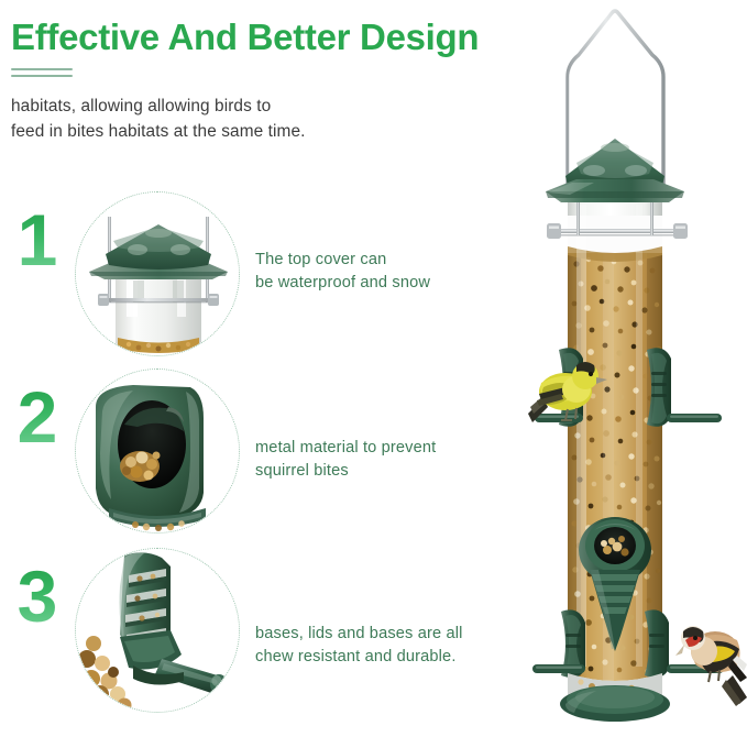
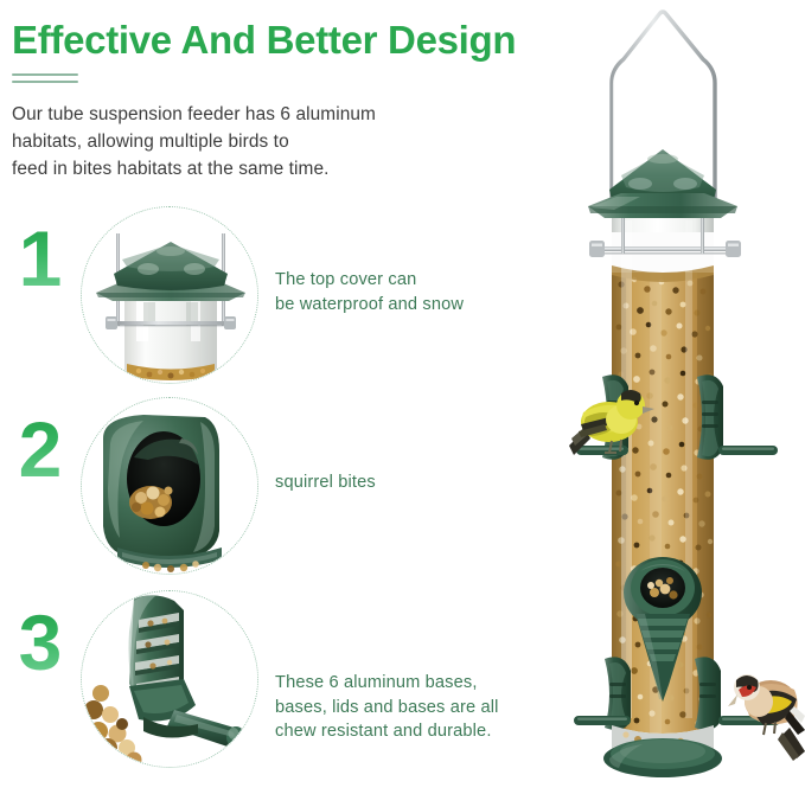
  Effective And Better Design
+ Our tube suspension feeder has 6 aluminum
- habitats, allowing allowing birds to
+ habitats, allowing multiple birds to
  feed in bites habitats at the same time.
  1
  The top cover can
  be waterproof and snow
  2
- metal material to prevent
  squirrel bites
  3
+ These 6 aluminum bases,
  bases, lids and bases are all
  chew resistant and durable.
